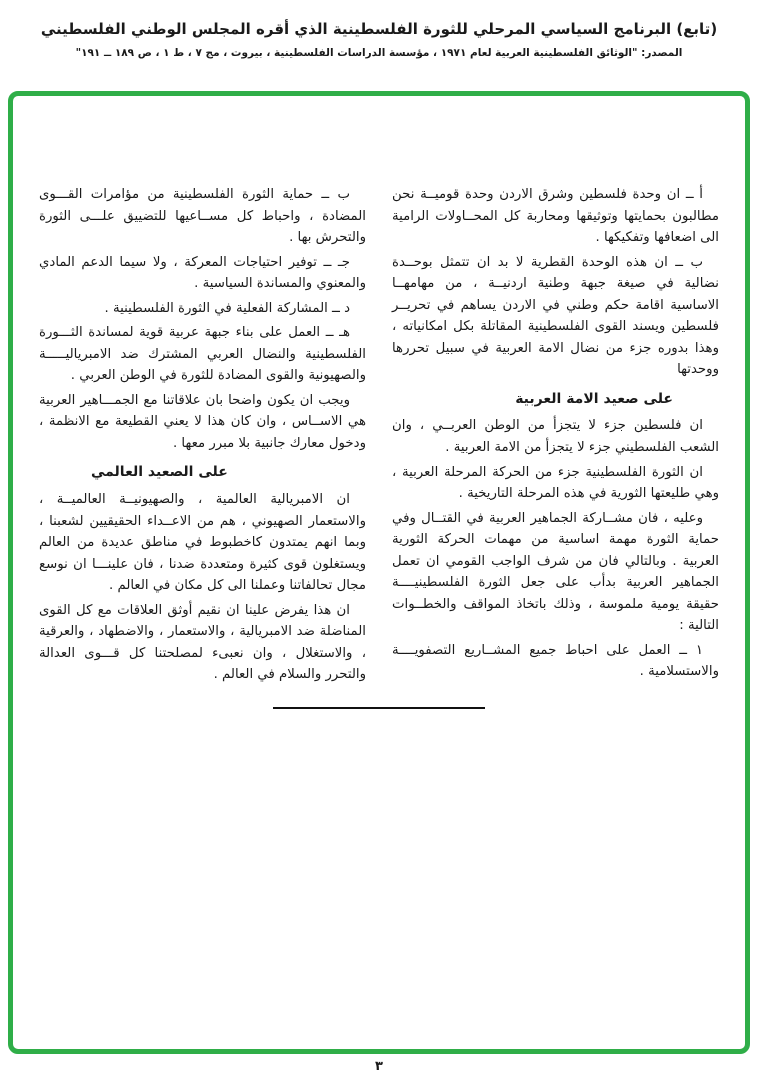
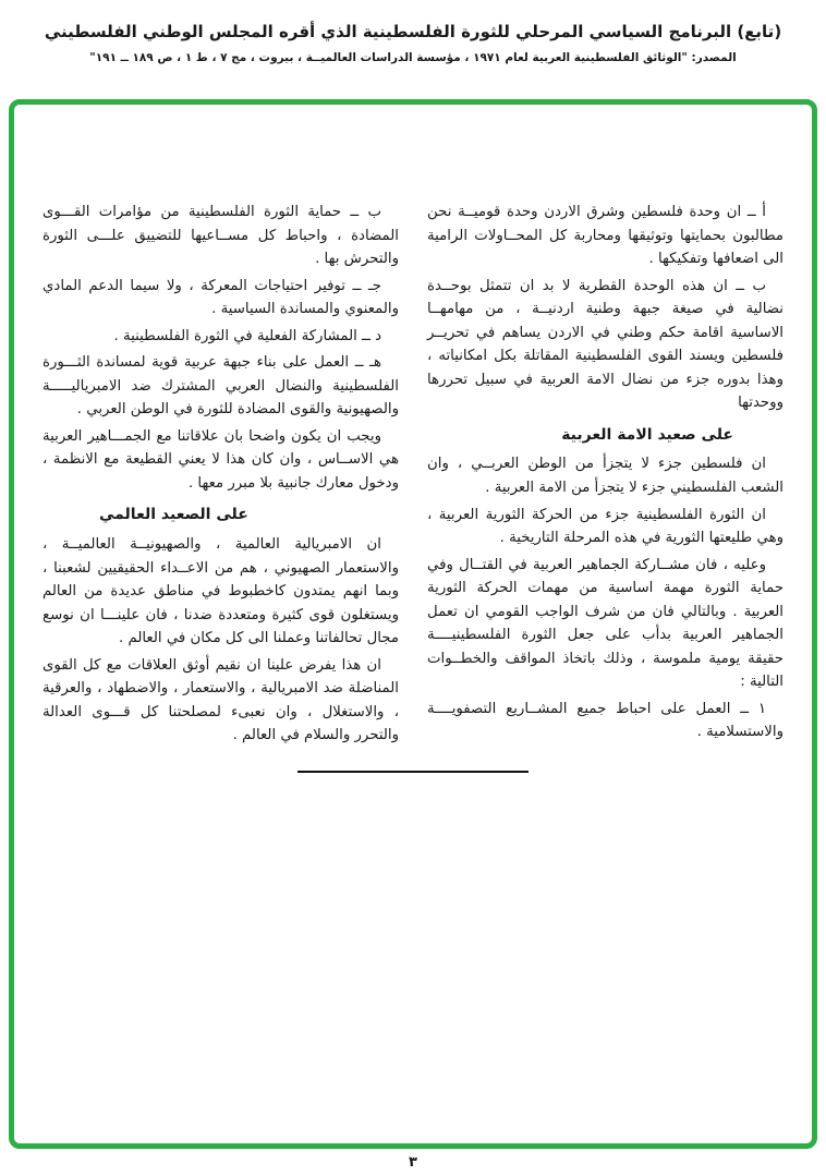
  (تابع) البرنامج السياسي المرحلي للثورة الفلسطينية الذي أقره المجلس الوطني الفلسطيني
- المصدر: "الوثائق الفلسطينية العربية لعام ١٩٧١ ، مؤسسة الدراسات الفلسطينية ، بيروت ، مج ٧ ، ط ١ ، ص ١٨٩ ــ ١٩١"
+ المصدر: "الوثائق الفلسطينية العربية لعام ١٩٧١ ، مؤسسة الدراسات العالميــة ، بيروت ، مج ٧ ، ط ١ ، ص ١٨٩ ــ ١٩١"
  أ ــ ان وحدة فلسطين وشرق الاردن وحدة قوميــة نحن مطالبون بحمايتها وتوثيقها ومحاربة كل المحــاولات الرامية الى اضعافها وتفكيكها .
  ب ــ ان هذه الوحدة القطرية لا بد ان تتمثل بوحــدة نضالية في صيغة جبهة وطنية اردنيــة ، من مهامهــا الاساسية اقامة حكم وطني في الاردن يساهم في تحريــر فلسطين ويسند القوى الفلسطينية المقاتلة بكل امكانياته ، وهذا بدوره جزء من نضال الامة العربية في سبيل تحررها ووحدتها
  على صعيد الامة العربية
  ان فلسطين جزء لا يتجزأ من الوطن العربــي ، وان الشعب الفلسطيني جزء لا يتجزأ من الامة العربية .
- ان الثورة الفلسطينية جزء من الحركة المرحلة العربية ، وهي طليعتها الثورية في هذه المرحلة التاريخية .
+ ان الثورة الفلسطينية جزء من الحركة الثورية العربية ، وهي طليعتها الثورية في هذه المرحلة التاريخية .
  وعليه ، فان مشــاركة الجماهير العربية في القتــال وفي حماية الثورة مهمة اساسية من مهمات الحركة الثورية العربية . وبالتالي فان من شرف الواجب القومي ان تعمل الجماهير العربية بدأب على جعل الثورة الفلسطينيــــة حقيقة يومية ملموسة ، وذلك باتخاذ المواقف والخطــوات التالية :
  ١ ــ العمل على احباط جميع المشــاريع التصفويــــة والاستسلامية .
  ب ــ حماية الثورة الفلسطينية من مؤامرات القـــوى المضادة ، واحباط كل مســاعيها للتضييق علـــى الثورة والتحرش بها .
  جـ ــ توفير احتياجات المعركة ، ولا سيما الدعم المادي والمعنوي والمساندة السياسية .
  د ــ المشاركة الفعلية في الثورة الفلسطينية .
  هـ ــ العمل على بناء جبهة عربية قوية لمساندة الثـــورة الفلسطينية والنضال العربي المشترك ضد الامبرياليـــــة والصهيونية والقوى المضادة للثورة في الوطن العربي .
  ويجب ان يكون واضحا بان علاقاتنا مع الجمـــاهير العربية هي الاســاس ، وان كان هذا لا يعني القطيعة مع الانظمة ، ودخول معارك جانبية بلا مبرر معها .
  على الصعيد العالمي
  ان الامبريالية العالمية ، والصهيونيــة العالميــة ، والاستعمار الصهيوني ، هم من الاعــداء الحقيقيين لشعبنا ، وبما انهم يمتدون كاخطبوط في مناطق عديدة من العالم ويستغلون قوى كثيرة ومتعددة ضدنا ، فان علينـــا ان نوسع مجال تحالفاتنا وعملنا الى كل مكان في العالم .
  ان هذا يفرض علينا ان نقيم أوثق العلاقات مع كل القوى المناضلة ضد الامبريالية ، والاستعمار ، والاضطهاد ، والعرقية ، والاستغلال ، وان نعبىء لمصلحتنا كل قـــوى العدالة والتحرر والسلام في العالم .
  ٣
